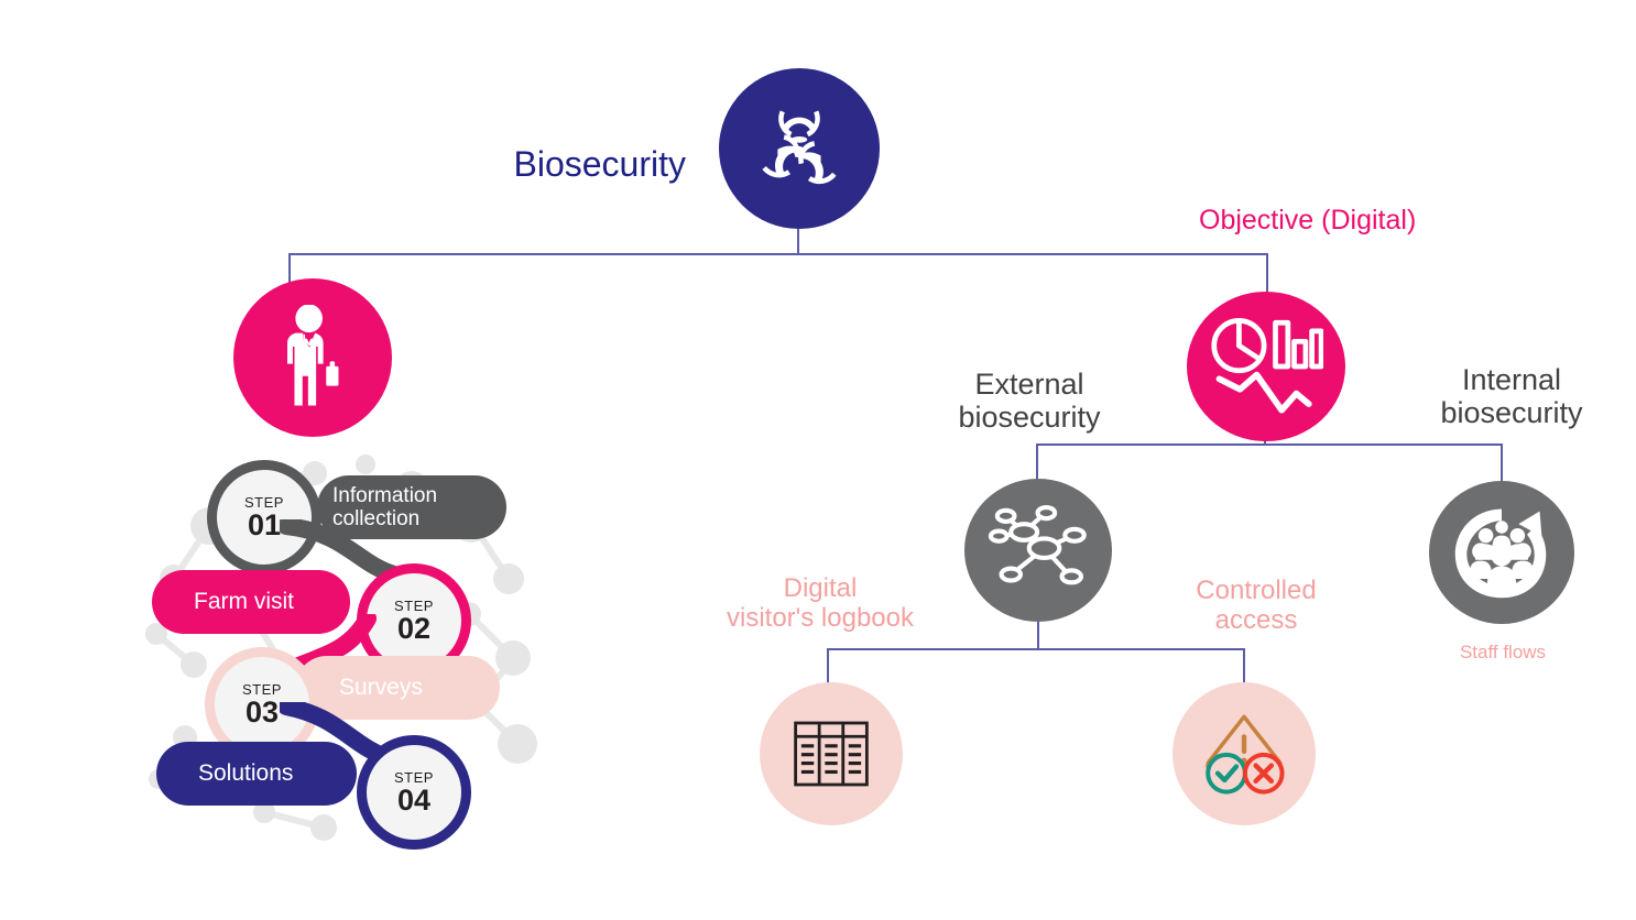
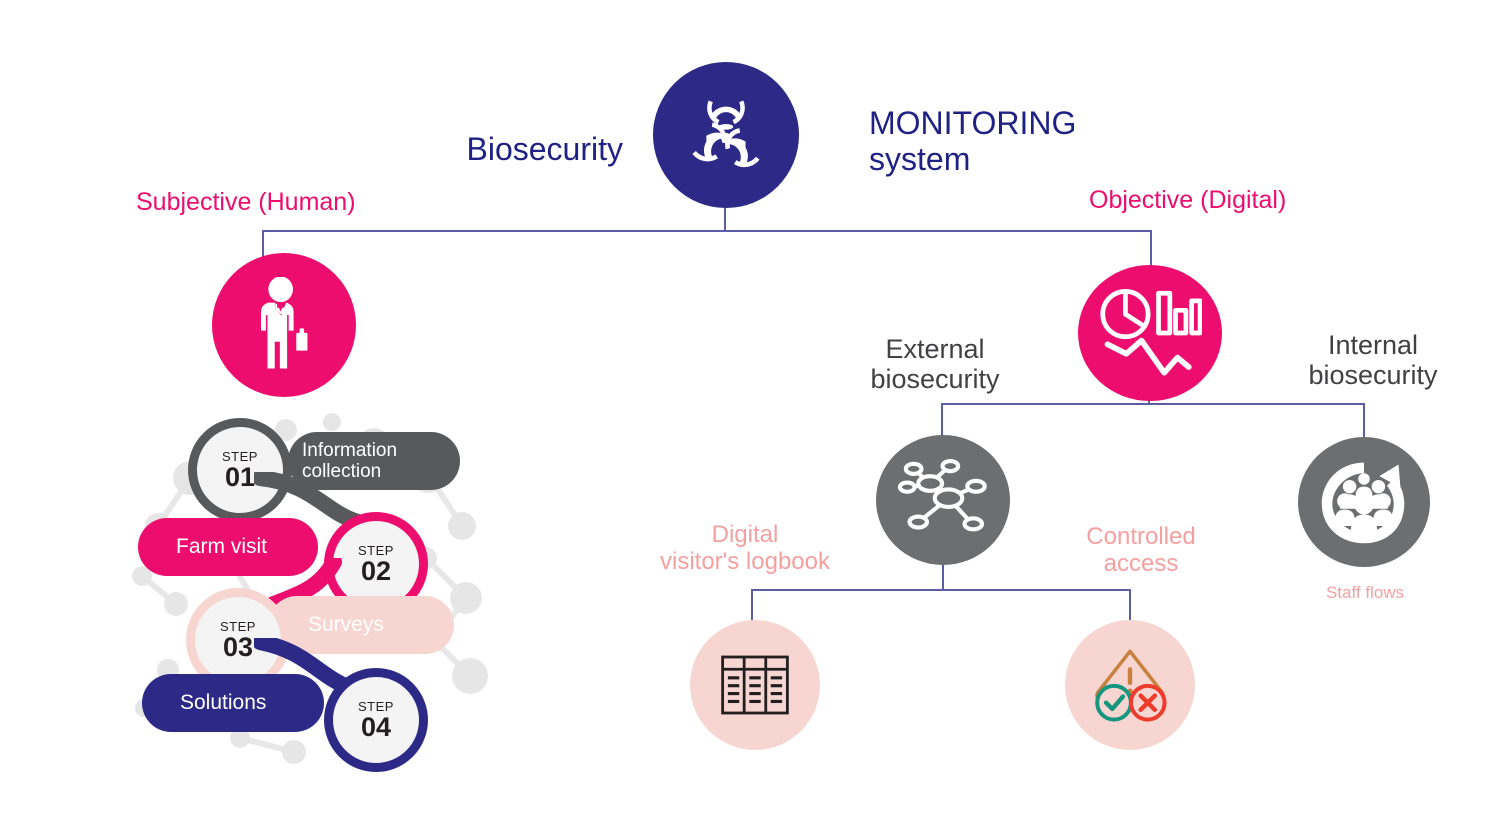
  Biosecurity
+ MONITORING
+ system
+ Subjective (Human)
  Objective (Digital)
  Information collection
  STEP
  01
  Farm visit
  STEP
  02
  Surveys
  STEP
  03
  Solutions
  STEP
  04
  External
  biosecurity
  Internal
  biosecurity
  Staff flows
  Digital
  visitor's logbook
  Controlled
  access
